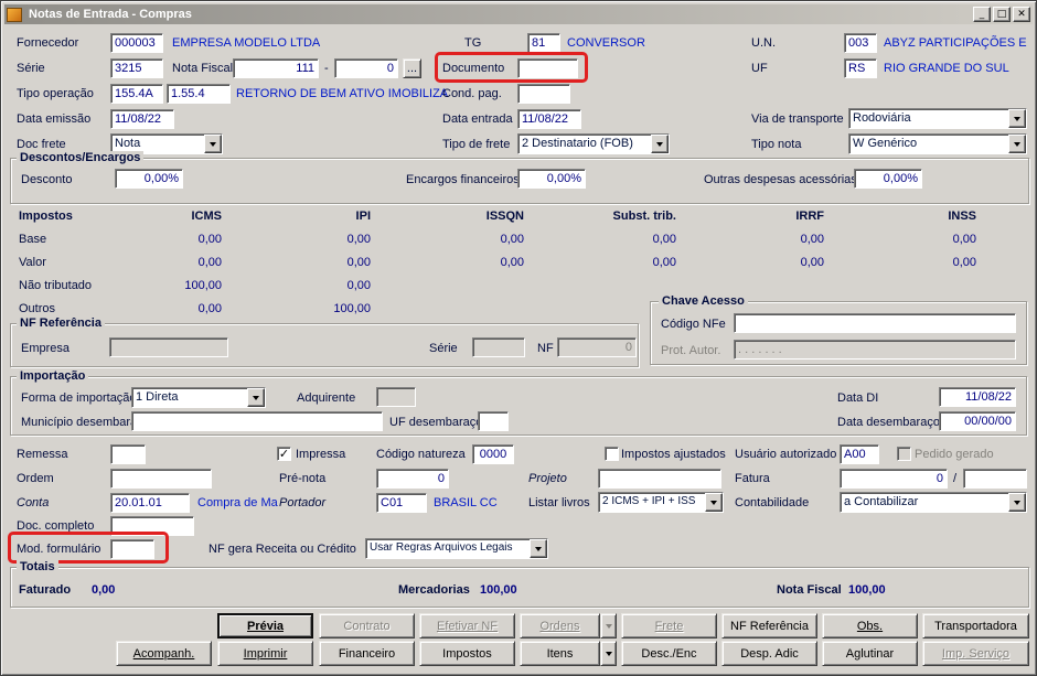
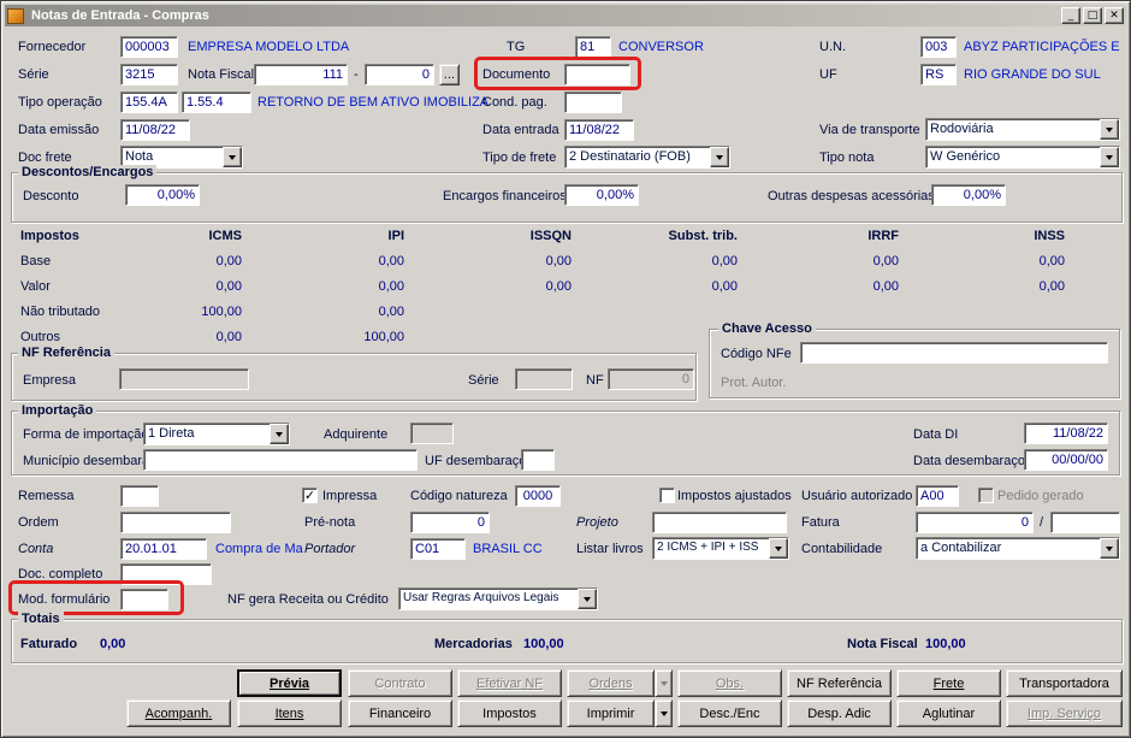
  Notas de Entrada - Compras
  _
  □
  ✕
  Fornecedor
  000003
  EMPRESA MODELO LTDA
  TG
  81
  CONVERSOR
  U.N.
  003
  ABYZ PARTICIPAÇÕES E
  Série
  3215
  Nota Fiscal
  111
  -
  0
  ...
  Documento
  UF
  RS
  RIO GRANDE DO SUL
  Tipo operação
  155.4A
  1.55.4
  RETORNO DE BEM ATIVO IMOBILIZA
  Cond. pag.
  Data emissão
  11/08/22
  Data entrada
  11/08/22
  Via de transporte
  Rodoviária
  Doc frete
  Nota
  Tipo de frete
  2 Destinatario (FOB)
  Tipo nota
  W Genérico
  Descontos/Encargos
  Desconto
  0,00%
  Encargos financeiros
  0,00%
  Outras despesas acessória
  0,00%
  Impostos
  ICMS
  IPI
  ISSQN
  Subst. trib.
  IRRF
  INSS
  Base
  0,00
  0,00
  0,00
  0,00
  0,00
  0,00
  Valor
  0,00
  0,00
  0,00
  0,00
  0,00
  0,00
  Não tributado
  100,00
  0,00
  Outros
  0,00
  100,00
  Chave Acesso
  Código NFe
  Prot. Autor.
- . . . . . . .
  NF Referência
  Empresa
  Série
  NF
  0
  Importação
  Forma de importaçã
  1 Direta
  Adquirente
  Data DI
  11/08/22
  Município desembar
  UF desembaraç
  Data desembaraço
  00/00/00
  Remessa
  ✓
  Impressa
  Código natureza
  0000
  Impostos ajustados
  Usuário autorizado
  A00
  Pedido gerado
  Ordem
  Pré-nota
  0
  Projeto
  Fatura
  0
  /
  Conta
  20.01.01
  Compra de Ma
  Portador
  C01
  BRASIL CC
  Listar livros
  2 ICMS + IPI + ISS
  Contabilidade
  a Contabilizar
  Doc. completo
  Mod. formulário
  NF gera Receita ou Crédito
  Usar Regras Arquivos Legais
  Totais
  Faturado
  0,00
  Mercadorias
  100,00
  Nota Fiscal
  100,00
  Prévia
  Contrato
  Efetivar NF
  Ordens
- Frete
+ Obs.
  NF Referência
- Obs.
+ Frete
  Transportadora
  Acompanh.
- Imprimir
+ Itens
  Financeiro
  Impostos
- Itens
+ Imprimir
  Desc./Enc
  Desp. Adic
  Aglutinar
  Imp. Serviço
